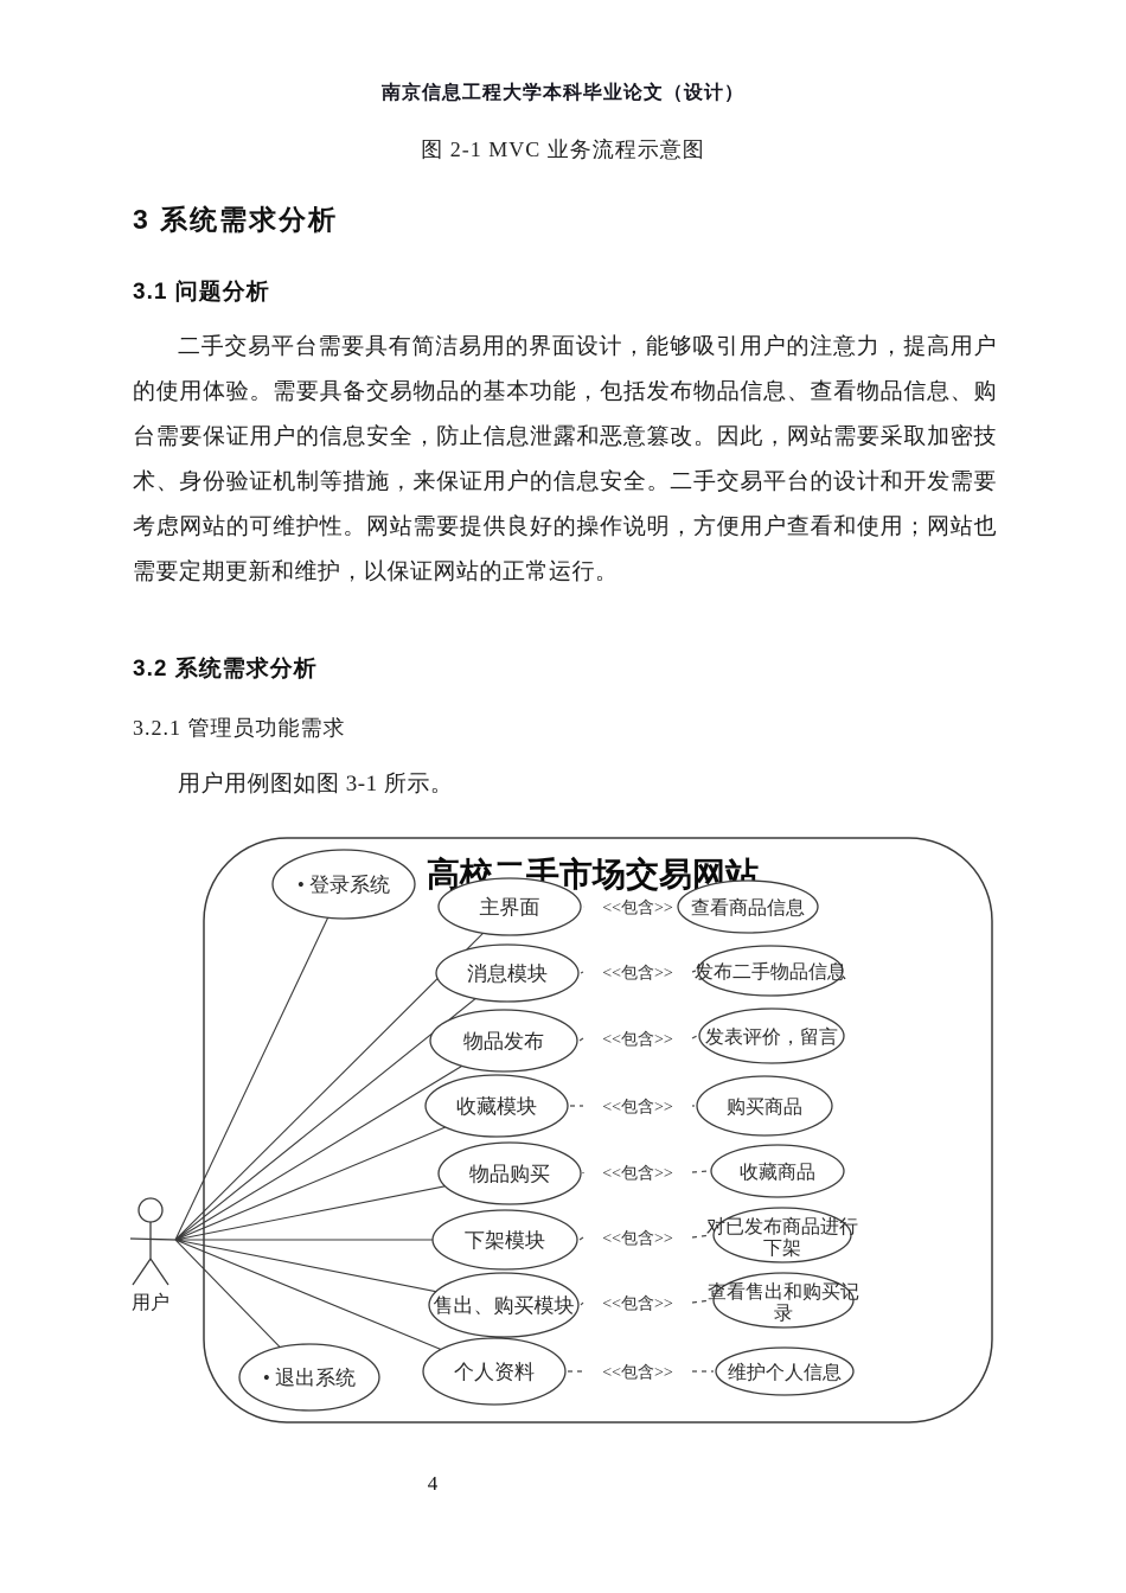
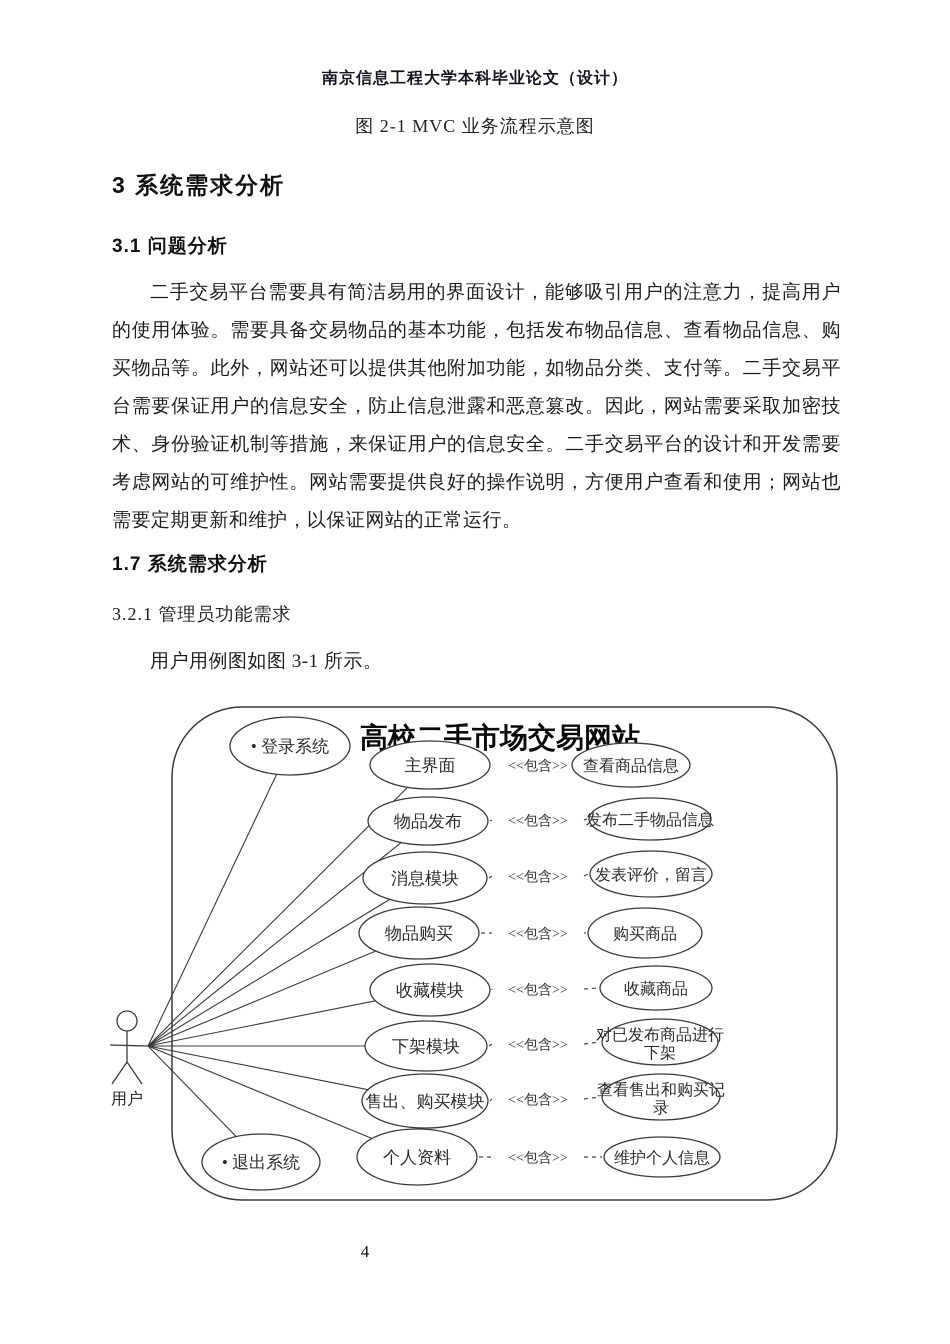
  南京信息工程大学本科毕业论文（设计）
  图 2-1 MVC 业务流程示意图
  3 系统需求分析
  3.1 问题分析
  二手交易平台需要具有简洁易用的界面设计，能够吸引用户的注意力，提高用户
  的使用体验。需要具备交易物品的基本功能，包括发布物品信息、查看物品信息、购
+ 买物品等。此外，网站还可以提供其他附加功能，如物品分类、支付等。二手交易平
  台需要保证用户的信息安全，防止信息泄露和恶意篡改。因此，网站需要采取加密技
  术、身份验证机制等措施，来保证用户的信息安全。二手交易平台的设计和开发需要
  考虑网站的可维护性。网站需要提供良好的操作说明，方便用户查看和使用；网站也
  需要定期更新和维护，以保证网站的正常运行。
- 3.2 系统需求分析
+ 1.7 系统需求分析
  3.2.1 管理员功能需求
  用户用例图如图 3-1 所示。
  高校二手市场交易网站
  • 登录系统
  • 退出系统
  <<包含>>
  主界面
  查看商品信息
  <<包含>>
- 消息模块
+ 物品发布
  发布二手物品信息
  <<包含>>
- 物品发布
+ 消息模块
  发表评价，留言
  <<包含>>
- 收藏模块
+ 物品购买
  购买商品
  <<包含>>
- 物品购买
+ 收藏模块
  收藏商品
  <<包含>>
  下架模块
  对已发布商品进行下架
  <<包含>>
  售出、购买模块
  查看售出和购买记录
  <<包含>>
  个人资料
  维护个人信息
  用户
  4
